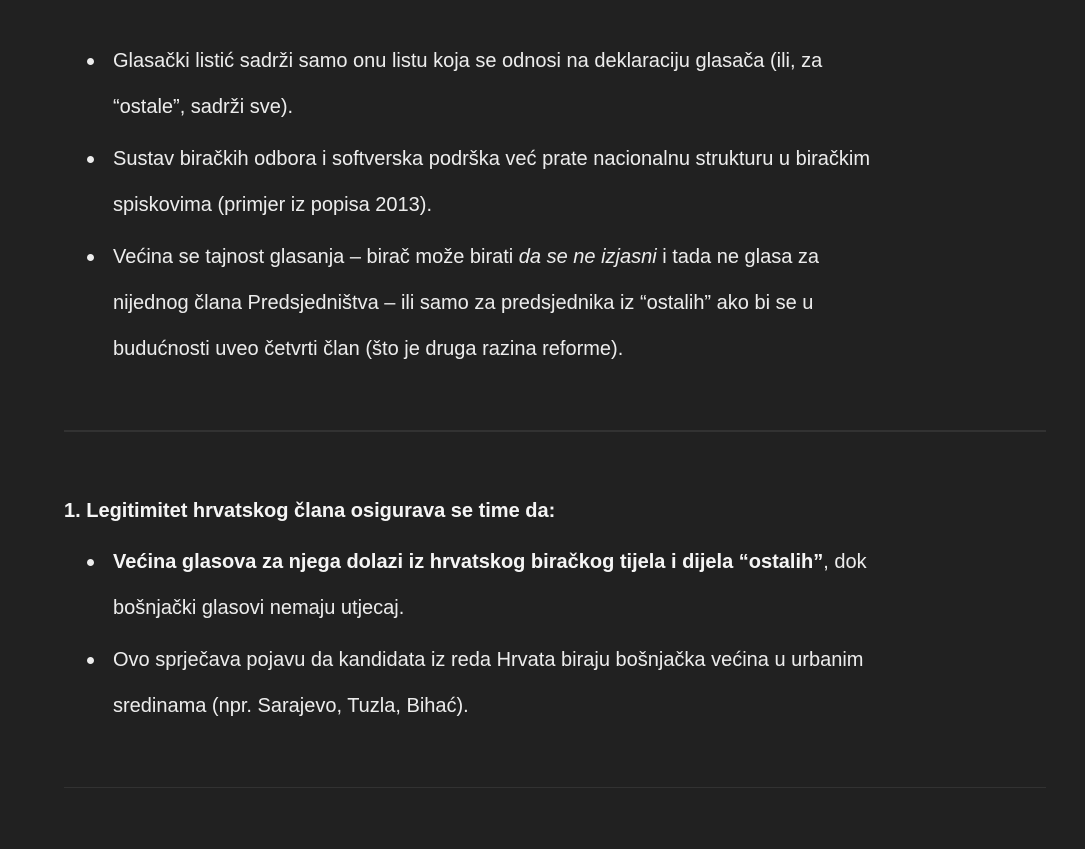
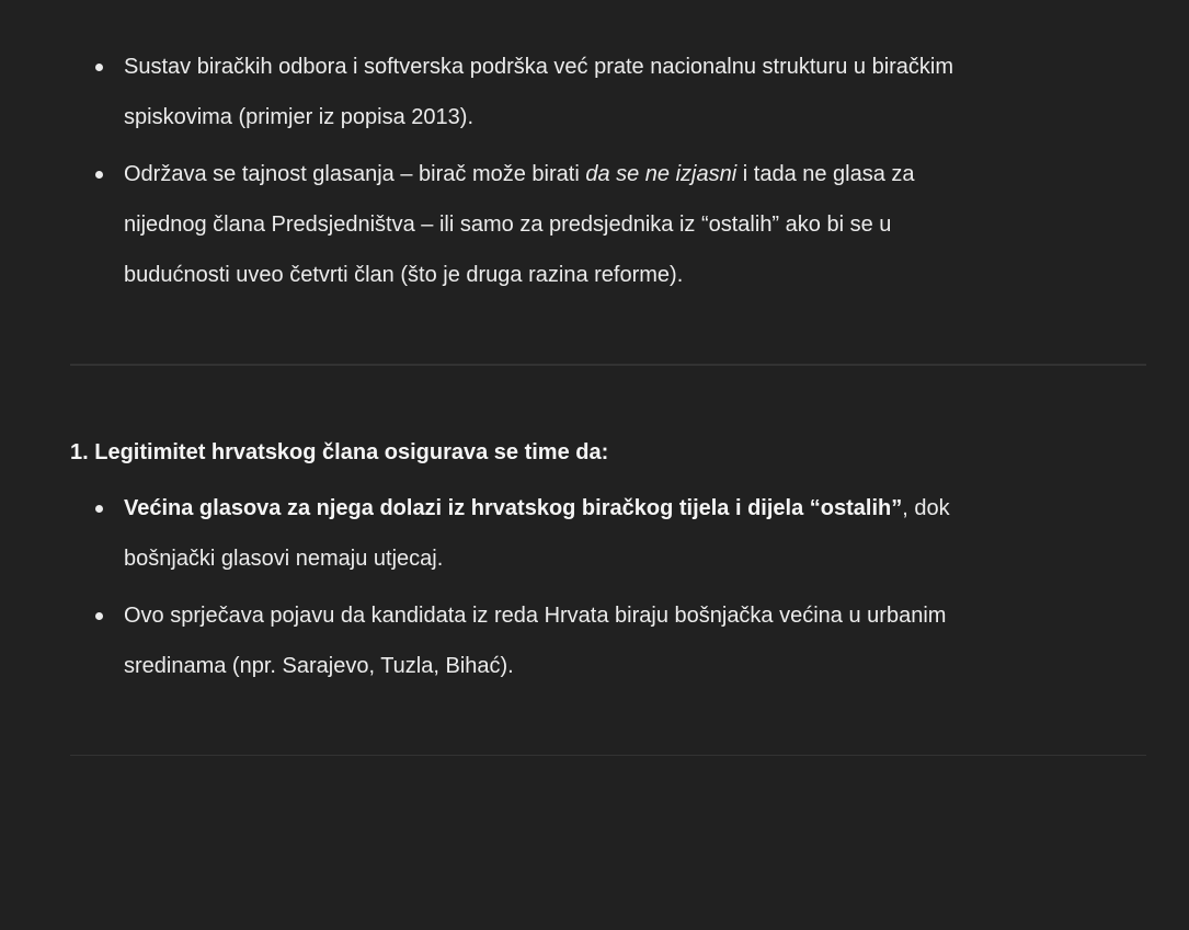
- Glasački listić sadrži samo onu listu koja se odnosi na deklaraciju glasača (ili, za
- “ostale”, sadrži sve).
  Sustav biračkih odbora i softverska podrška već prate nacionalnu strukturu u biračkim
  spiskovima (primjer iz popisa 2013).
- Većina se tajnost glasanja – birač može birati da se ne izjasni i tada ne glasa za
+ Održava se tajnost glasanja – birač može birati da se ne izjasni i tada ne glasa za
  nijednog člana Predsjedništva – ili samo za predsjednika iz “ostalih” ako bi se u
  budućnosti uveo četvrti član (što je druga razina reforme).
  1. Legitimitet hrvatskog člana osigurava se time da:
  Većina glasova za njega dolazi iz hrvatskog biračkog tijela i dijela “ostalih”, dok
  bošnjački glasovi nemaju utjecaj.
  Ovo sprječava pojavu da kandidata iz reda Hrvata biraju bošnjačka većina u urbanim
  sredinama (npr. Sarajevo, Tuzla, Bihać).
